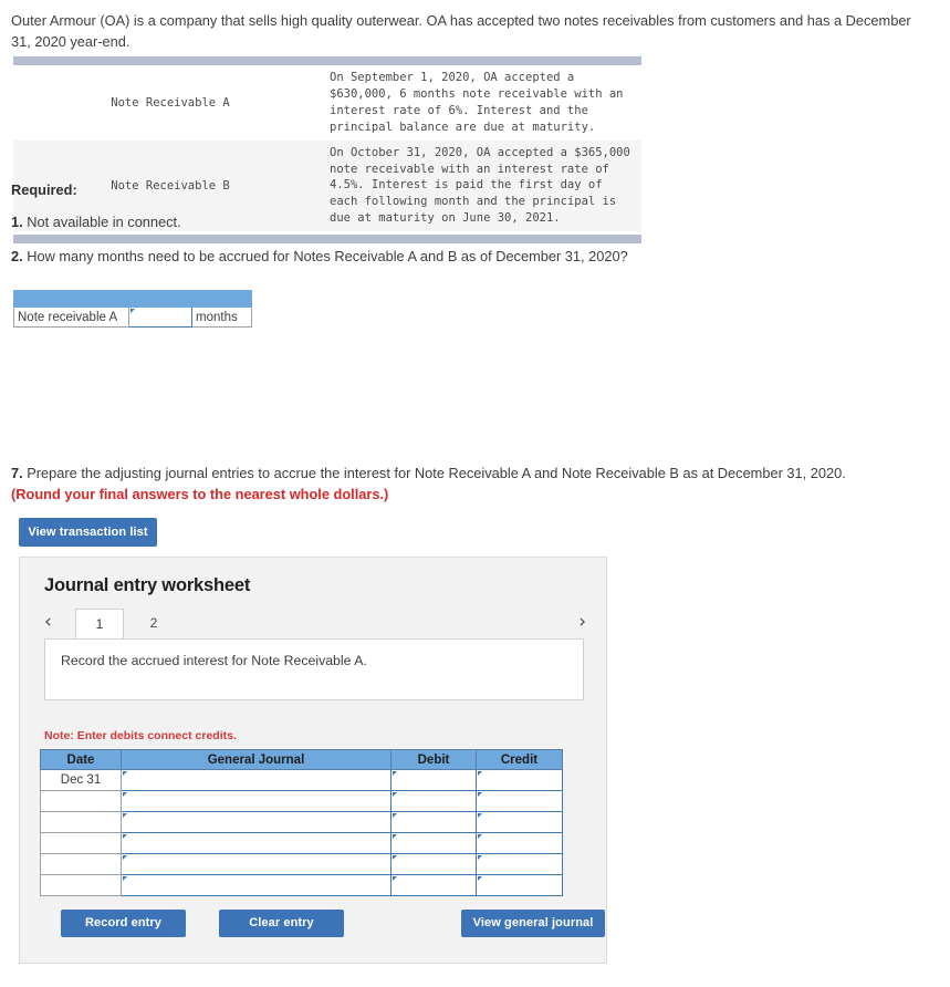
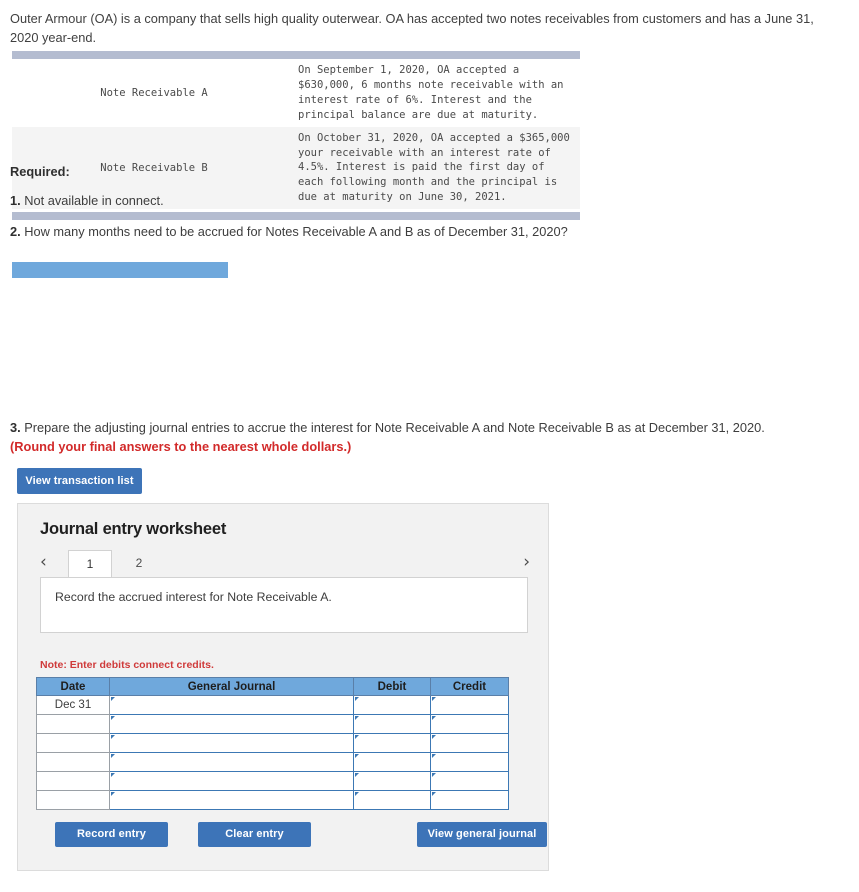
- Outer Armour (OA) is a company that sells high quality outerwear. OA has accepted two notes receivables from customers and has a December 31, 2020 year-end.
+ Outer Armour (OA) is a company that sells high quality outerwear. OA has accepted two notes receivables from customers and has a June 31, 2020 year-end.
  Note Receivable A	On September 1, 2020, OA accepted a $630,000, 6 months note receivable with an interest rate of 6%. Interest and the principal balance are due at maturity.
- Note Receivable B	On October 31, 2020, OA accepted a $365,000 note receivable with an interest rate of 4.5%. Interest is paid the first day of each following month and the principal is due at maturity on June 30, 2021.
+ Note Receivable B	On October 31, 2020, OA accepted a $365,000 your receivable with an interest rate of 4.5%. Interest is paid the first day of each following month and the principal is due at maturity on June 30, 2021.
  Required:
  1. Not available in connect.
  2. How many months need to be accrued for Notes Receivable A and B as of December 31, 2020?
- Note receivable A		months
- 7. Prepare the adjusting journal entries to accrue the interest for Note Receivable A and Note Receivable B as at December 31, 2020.
+ 3. Prepare the adjusting journal entries to accrue the interest for Note Receivable A and Note Receivable B as at December 31, 2020.
  (Round your final answers to the nearest whole dollars.)
  View transaction list
  Journal entry worksheet
  ‹
  1
  2
  ›
  Record the accrued interest for Note Receivable A.
  Note: Enter debits connect credits.
  Date	General Journal	Debit	Credit
  Dec 31
  Record entry
  Clear entry
  View general journal
